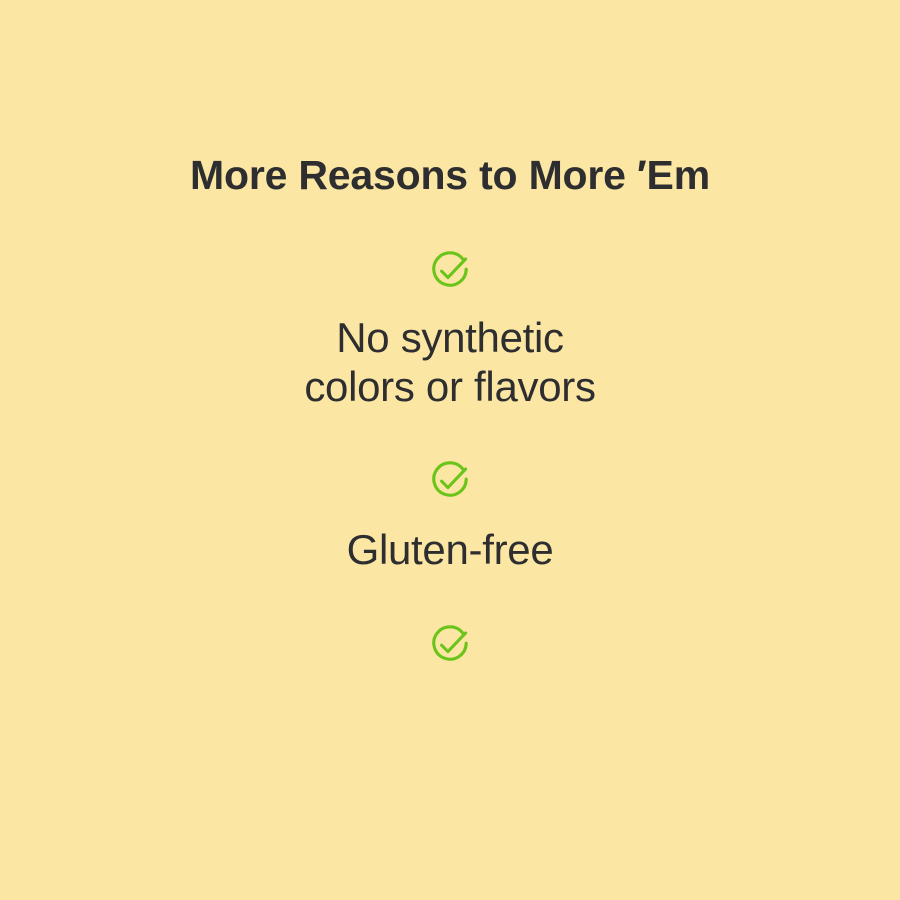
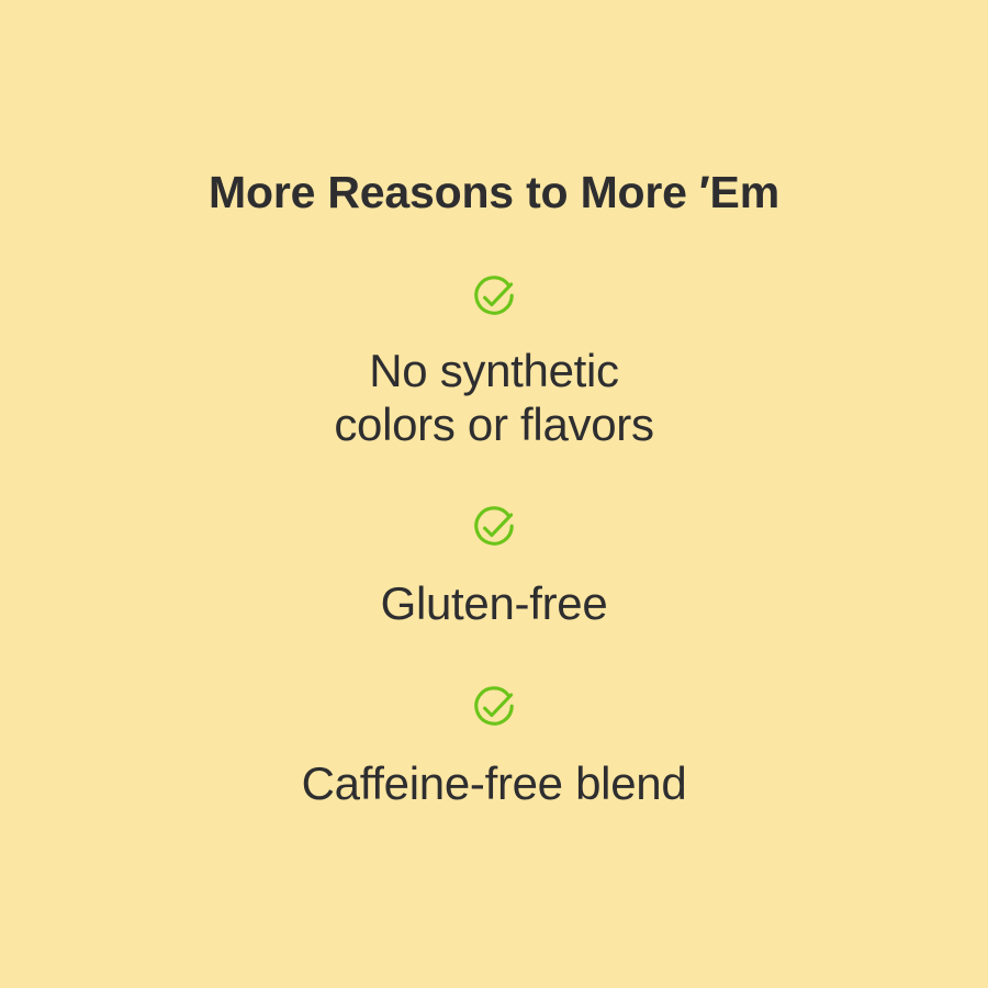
  More Reasons to More ′Em
  No synthetic
  colors or flavors
  Gluten-free
+ Caffeine-free blend
